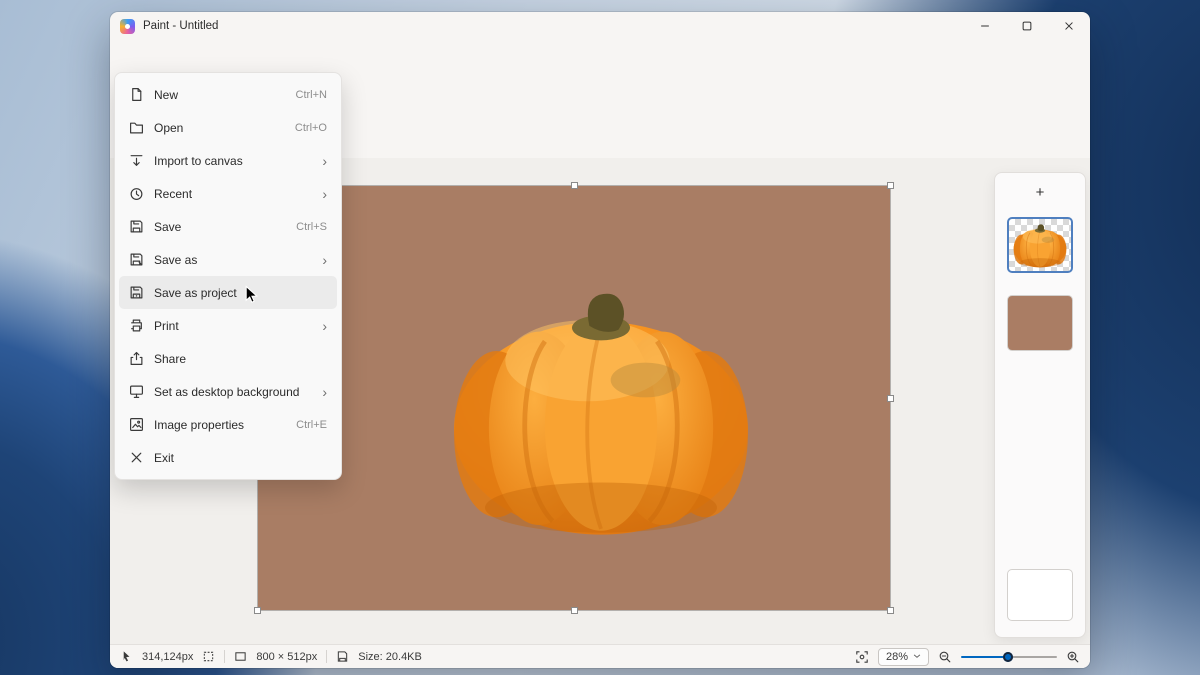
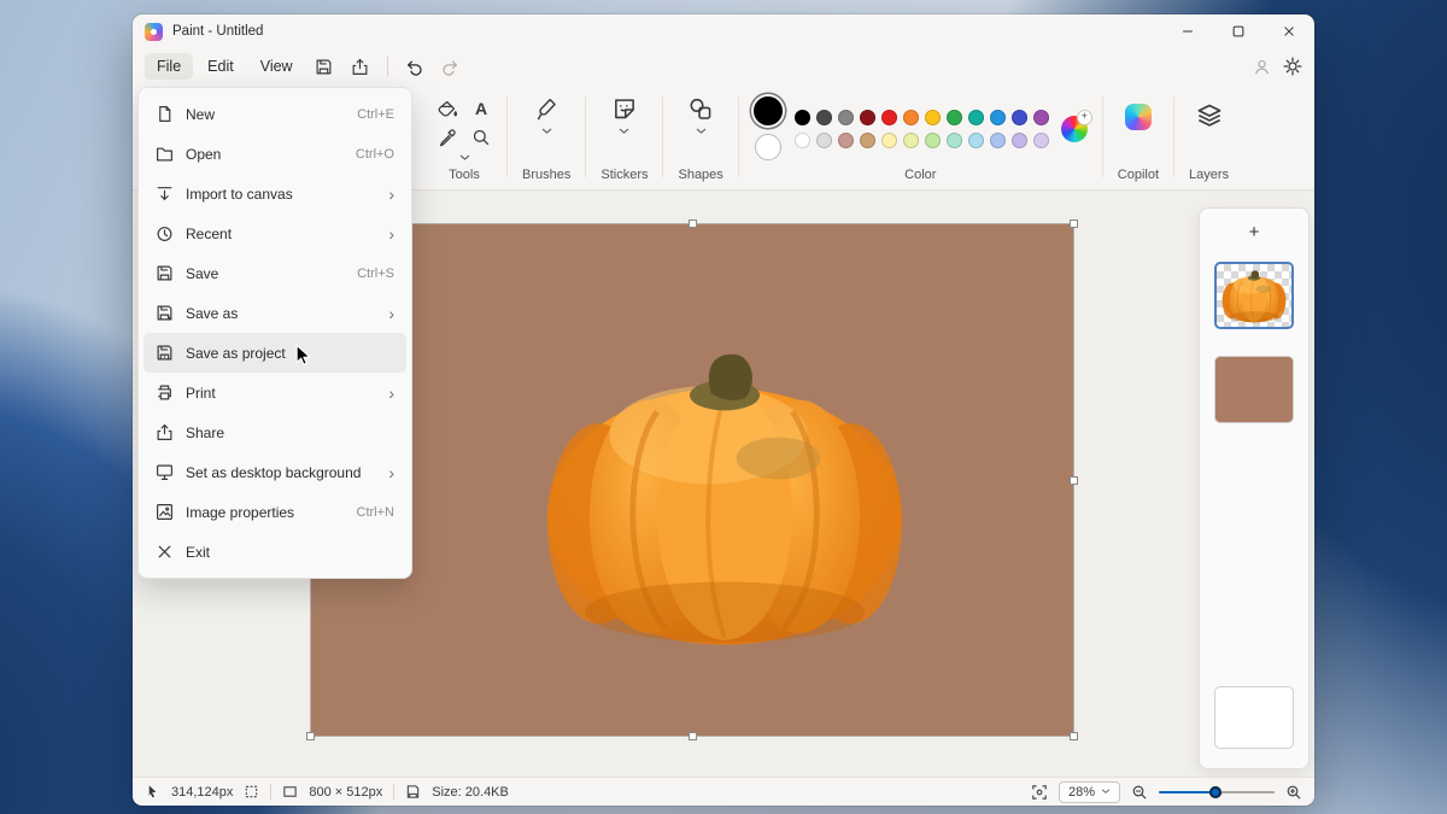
  Paint - Untitled
+ File
+ Edit
+ View
+ A
+ Tools
+ Brushes
+ Stickers
+ Shapes
+ Color
+ Copilot
+ Layers
  +
  314,124px
  800 × 512px
  Size: 20.4KB
  28%
  New
- Ctrl+N
+ Ctrl+E
  Open
  Ctrl+O
  Import to canvas
  ›
  Recent
  ›
  Save
  Ctrl+S
  Save as
  ›
  Save as project
  Print
  ›
  Share
  Set as desktop background
  ›
  Image properties
- Ctrl+E
+ Ctrl+N
  Exit
